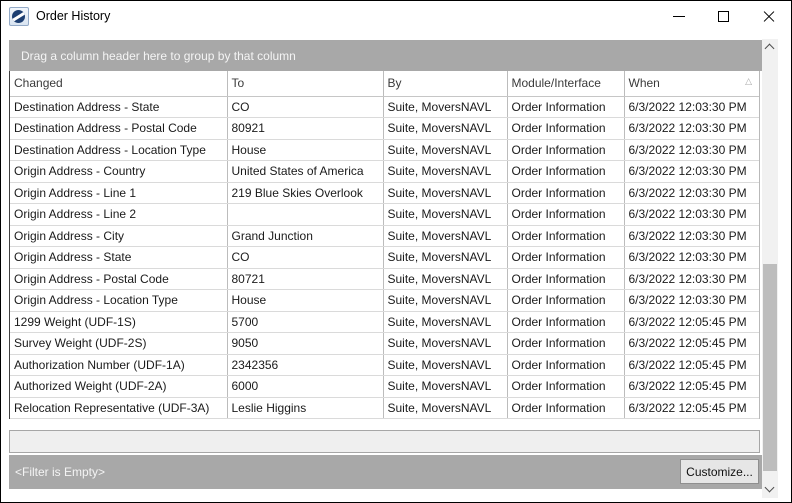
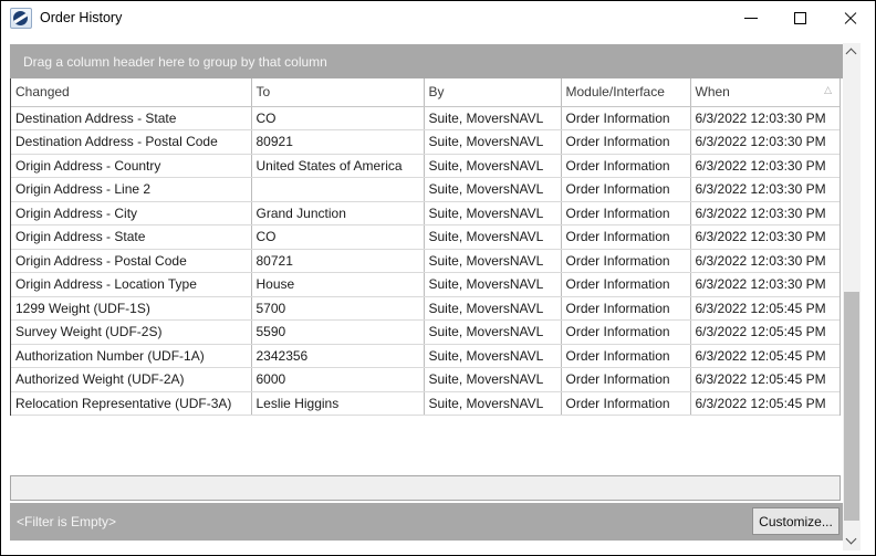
  Order History
  Drag a column header here to group by that column
  Changed	To	By	Module/Interface	When △
  Destination Address - State	CO	Suite, MoversNAVL	Order Information	6/3/2022 12:03:30 PM
  Destination Address - Postal Code	80921	Suite, MoversNAVL	Order Information	6/3/2022 12:03:30 PM
- Destination Address - Location Type	House	Suite, MoversNAVL	Order Information	6/3/2022 12:03:30 PM
  Origin Address - Country	United States of America	Suite, MoversNAVL	Order Information	6/3/2022 12:03:30 PM
- Origin Address - Line 1	219 Blue Skies Overlook	Suite, MoversNAVL	Order Information	6/3/2022 12:03:30 PM
  Origin Address - Line 2		Suite, MoversNAVL	Order Information	6/3/2022 12:03:30 PM
  Origin Address - City	Grand Junction	Suite, MoversNAVL	Order Information	6/3/2022 12:03:30 PM
  Origin Address - State	CO	Suite, MoversNAVL	Order Information	6/3/2022 12:03:30 PM
  Origin Address - Postal Code	80721	Suite, MoversNAVL	Order Information	6/3/2022 12:03:30 PM
  Origin Address - Location Type	House	Suite, MoversNAVL	Order Information	6/3/2022 12:03:30 PM
  1299 Weight (UDF-1S)	5700	Suite, MoversNAVL	Order Information	6/3/2022 12:05:45 PM
- Survey Weight (UDF-2S)	9050	Suite, MoversNAVL	Order Information	6/3/2022 12:05:45 PM
+ Survey Weight (UDF-2S)	5590	Suite, MoversNAVL	Order Information	6/3/2022 12:05:45 PM
  Authorization Number (UDF-1A)	2342356	Suite, MoversNAVL	Order Information	6/3/2022 12:05:45 PM
  Authorized Weight (UDF-2A)	6000	Suite, MoversNAVL	Order Information	6/3/2022 12:05:45 PM
  Relocation Representative (UDF-3A)	Leslie Higgins	Suite, MoversNAVL	Order Information	6/3/2022 12:05:45 PM
  <Filter is Empty>
  Customize...
